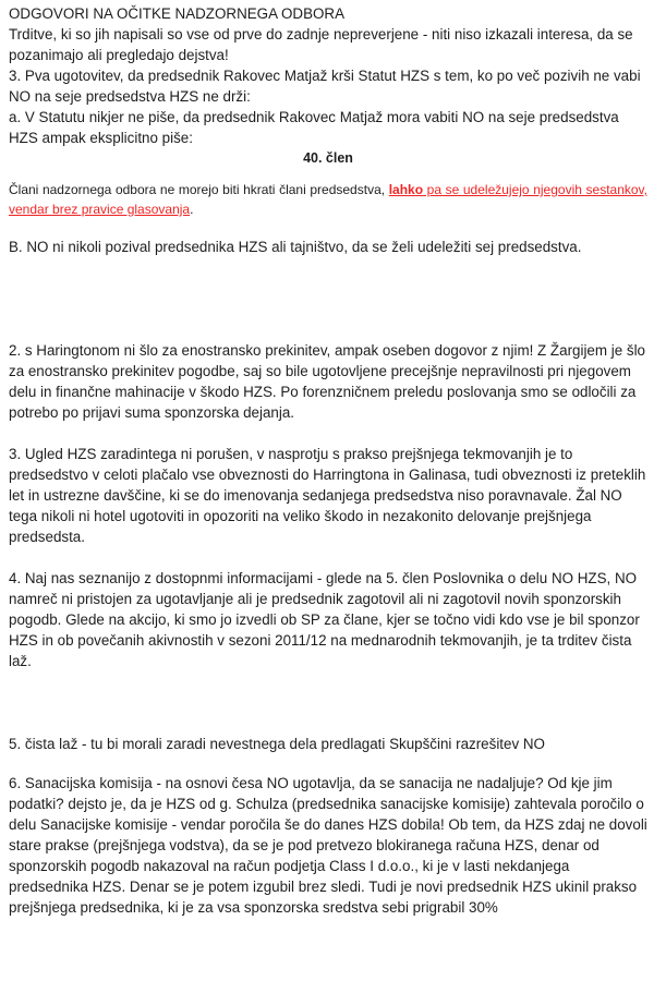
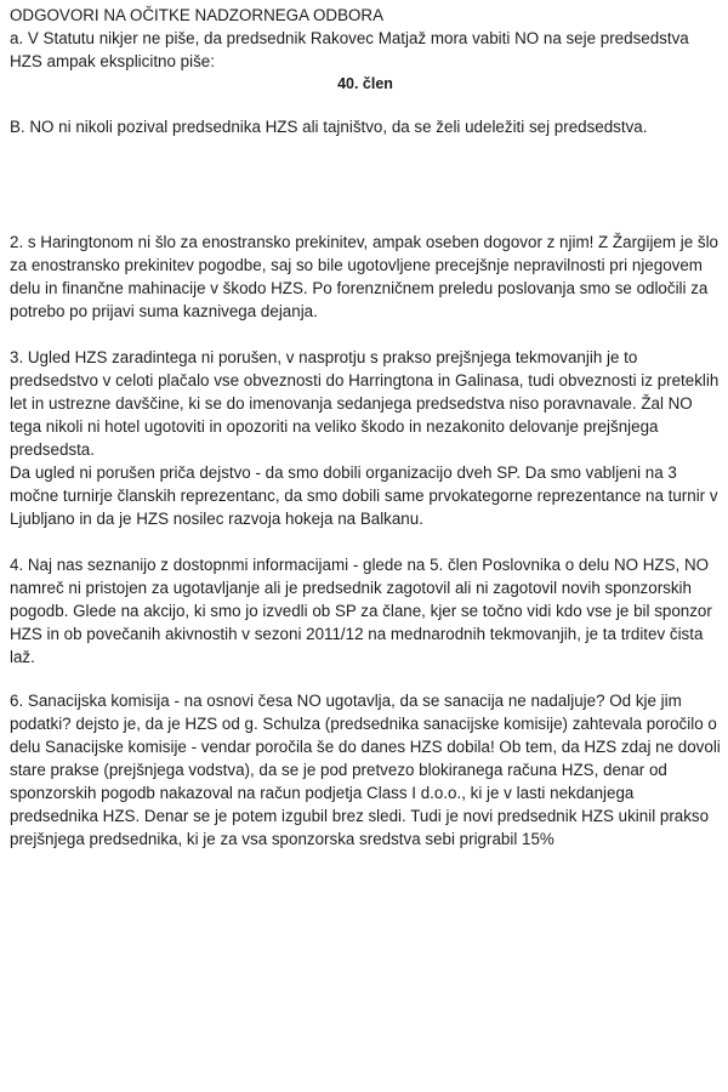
  ODGOVORI NA OČITKE NADZORNEGA ODBORA
- Trditve, ki so jih napisali so vse od prve do zadnje nepreverjene - niti niso izkazali interesa, da se pozanimajo ali pregledajo dejstva!
- 3. Pva ugotovitev, da predsednik Rakovec Matjaž krši Statut HZS s tem, ko po več pozivih ne vabi NO na seje predsedstva HZS ne drži:
  a. V Statutu nikjer ne piše, da predsednik Rakovec Matjaž mora vabiti NO na seje predsedstva HZS ampak eksplicitno piše:
  40. člen
- Člani nadzornega odbora ne morejo biti hkrati člani predsedstva, lahko pa se udeležujejo njegovih sestankov, vendar brez pravice glasovanja.
  B. NO ni nikoli pozival predsednika HZS ali tajništvo, da se želi udeležiti sej predsedstva.
- 2. s Haringtonom ni šlo za enostransko prekinitev, ampak oseben dogovor z njim! Z Žargijem je šlo za enostransko prekinitev pogodbe, saj so bile ugotovljene precejšnje nepravilnosti pri njegovem delu in finančne mahinacije v škodo HZS. Po forenzničnem preledu poslovanja smo se odločili za potrebo po prijavi suma sponzorska dejanja.
+ 2. s Haringtonom ni šlo za enostransko prekinitev, ampak oseben dogovor z njim! Z Žargijem je šlo za enostransko prekinitev pogodbe, saj so bile ugotovljene precejšnje nepravilnosti pri njegovem delu in finančne mahinacije v škodo HZS. Po forenzničnem preledu poslovanja smo se odločili za potrebo po prijavi suma kaznivega dejanja.
  3. Ugled HZS zaradintega ni porušen, v nasprotju s prakso prejšnjega tekmovanjih je to predsedstvo v celoti plačalo vse obveznosti do Harringtona in Galinasa, tudi obveznosti iz preteklih let in ustrezne davščine, ki se do imenovanja sedanjega predsedstva niso poravnavale. Žal NO tega nikoli ni hotel ugotoviti in opozoriti na veliko škodo in nezakonito delovanje prejšnjega predsedsta.
+ Da ugled ni porušen priča dejstvo - da smo dobili organizacijo dveh SP. Da smo vabljeni na 3 močne turnirje članskih reprezentanc, da smo dobili same prvokategorne reprezentance na turnir v Ljubljano in da je HZS nosilec razvoja hokeja na Balkanu.
  4. Naj nas seznanijo z dostopnmi informacijami - glede na 5. člen Poslovnika o delu NO HZS, NO namreč ni pristojen za ugotavljanje ali je predsednik zagotovil ali ni zagotovil novih sponzorskih pogodb. Glede na akcijo, ki smo jo izvedli ob SP za člane, kjer se točno vidi kdo vse je bil sponzor HZS in ob povečanih akivnostih v sezoni 2011/12 na mednarodnih tekmovanjih, je ta trditev čista laž.
- 5. čista laž - tu bi morali zaradi nevestnega dela predlagati Skupščini razrešitev NO
- 6. Sanacijska komisija - na osnovi česa NO ugotavlja, da se sanacija ne nadaljuje? Od kje jim podatki? dejsto je, da je HZS od g. Schulza (predsednika sanacijske komisije) zahtevala poročilo o delu Sanacijske komisije - vendar poročila še do danes HZS dobila! Ob tem, da HZS zdaj ne dovoli stare prakse (prejšnjega vodstva), da se je pod pretvezo blokiranega računa HZS, denar od sponzorskih pogodb nakazoval na račun podjetja Class I d.o.o., ki je v lasti nekdanjega predsednika HZS. Denar se je potem izgubil brez sledi. Tudi je novi predsednik HZS ukinil prakso prejšnjega predsednika, ki je za vsa sponzorska sredstva sebi prigrabil 30%
+ 6. Sanacijska komisija - na osnovi česa NO ugotavlja, da se sanacija ne nadaljuje? Od kje jim podatki? dejsto je, da je HZS od g. Schulza (predsednika sanacijske komisije) zahtevala poročilo o delu Sanacijske komisije - vendar poročila še do danes HZS dobila! Ob tem, da HZS zdaj ne dovoli stare prakse (prejšnjega vodstva), da se je pod pretvezo blokiranega računa HZS, denar od sponzorskih pogodb nakazoval na račun podjetja Class I d.o.o., ki je v lasti nekdanjega predsednika HZS. Denar se je potem izgubil brez sledi. Tudi je novi predsednik HZS ukinil prakso prejšnjega predsednika, ki je za vsa sponzorska sredstva sebi prigrabil 15%
